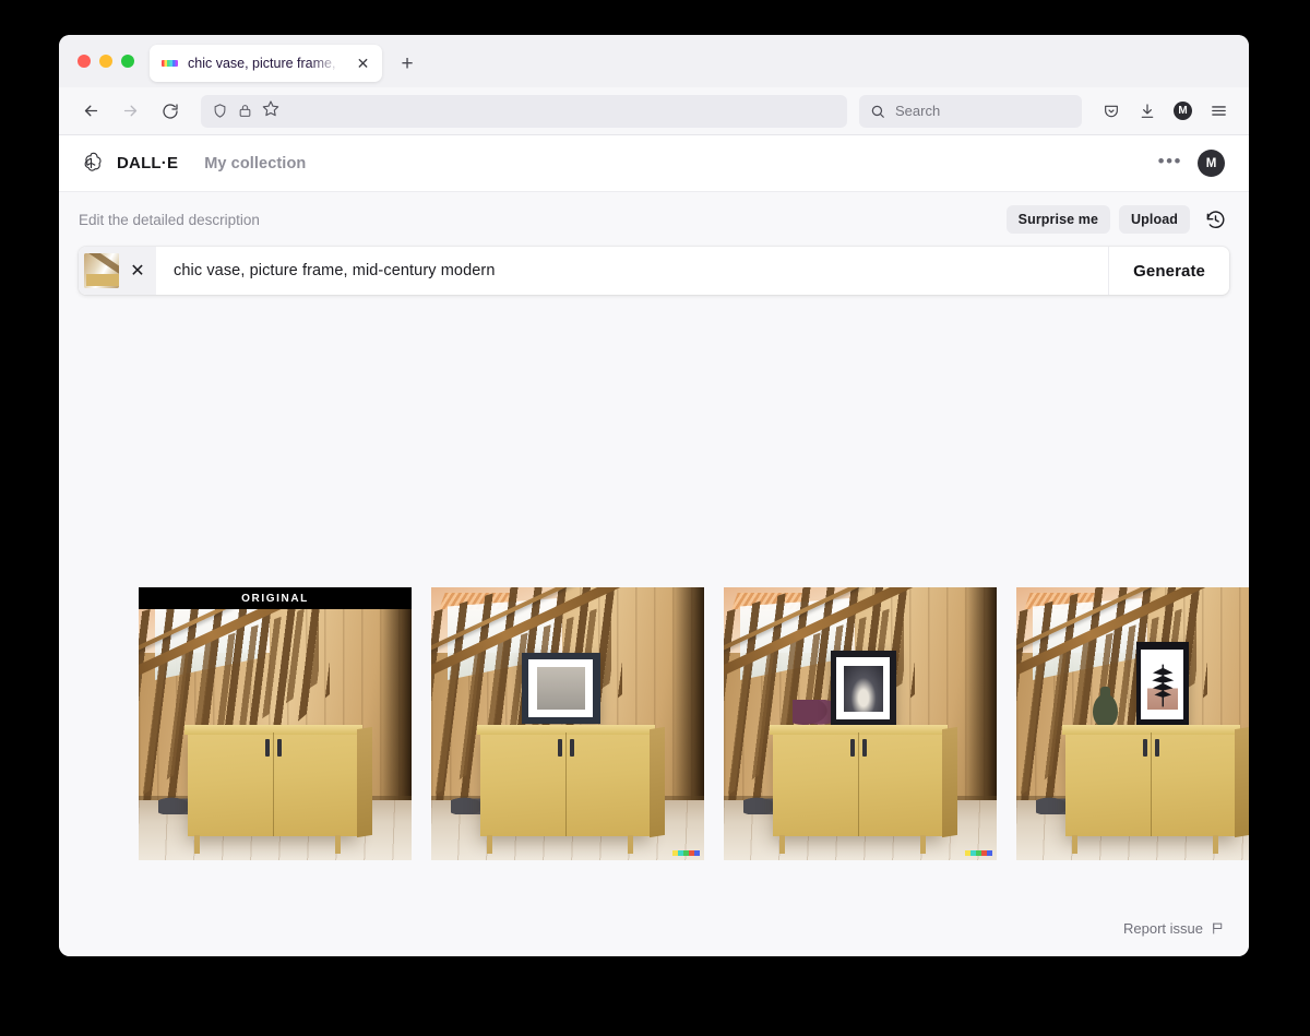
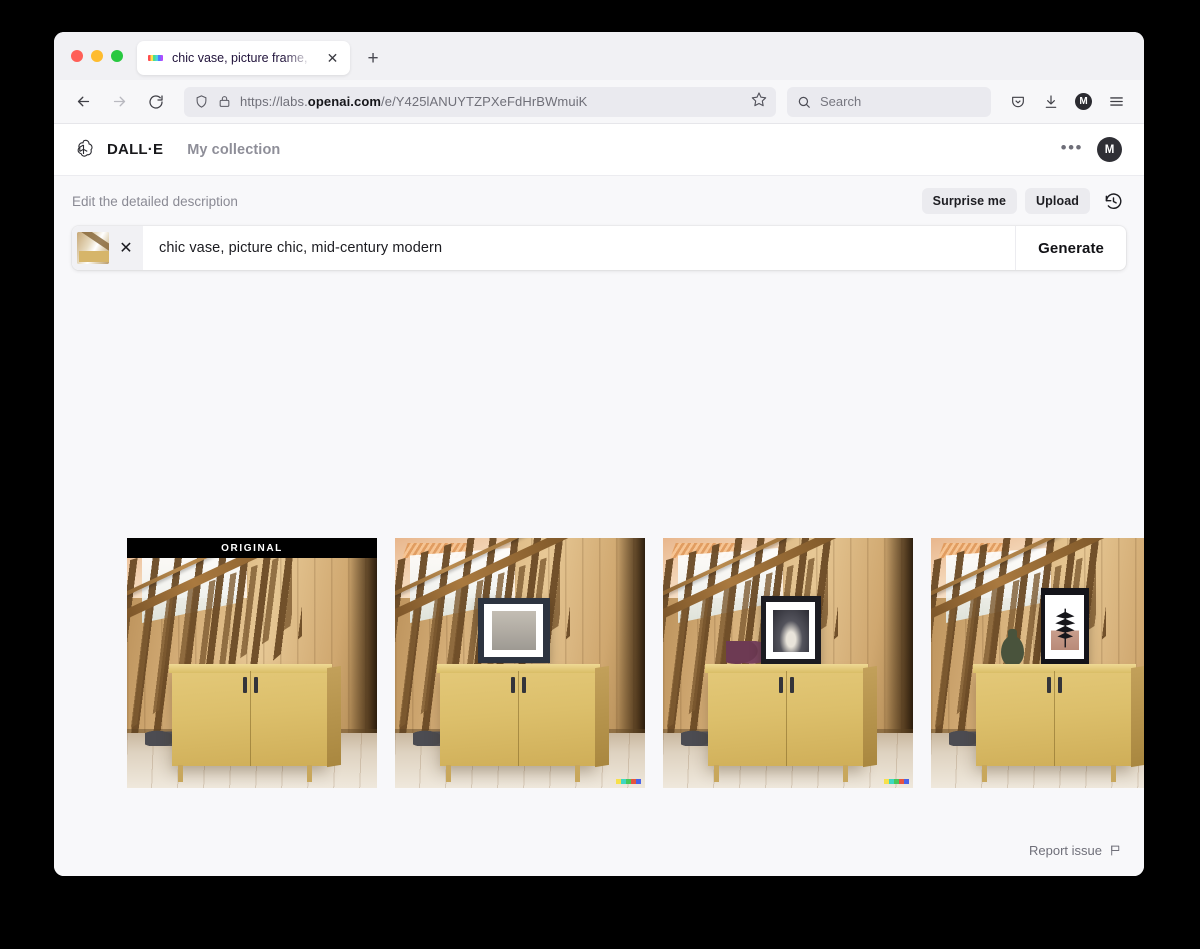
  chic vase, picture frame,
  ✕
  +
+ https://labs.openai.com/e/Y425lANUYTZPXeFdHrBWmuiK
  Search
  M
  DALL·E
  My collection
  •••
  M
  Edit the detailed description
  Surprise me
  Upload
  ✕
- chic vase, picture frame, mid-century modern
+ chic vase, picture chic, mid-century modern
  Generate
  ORIGINAL
  Report issue
